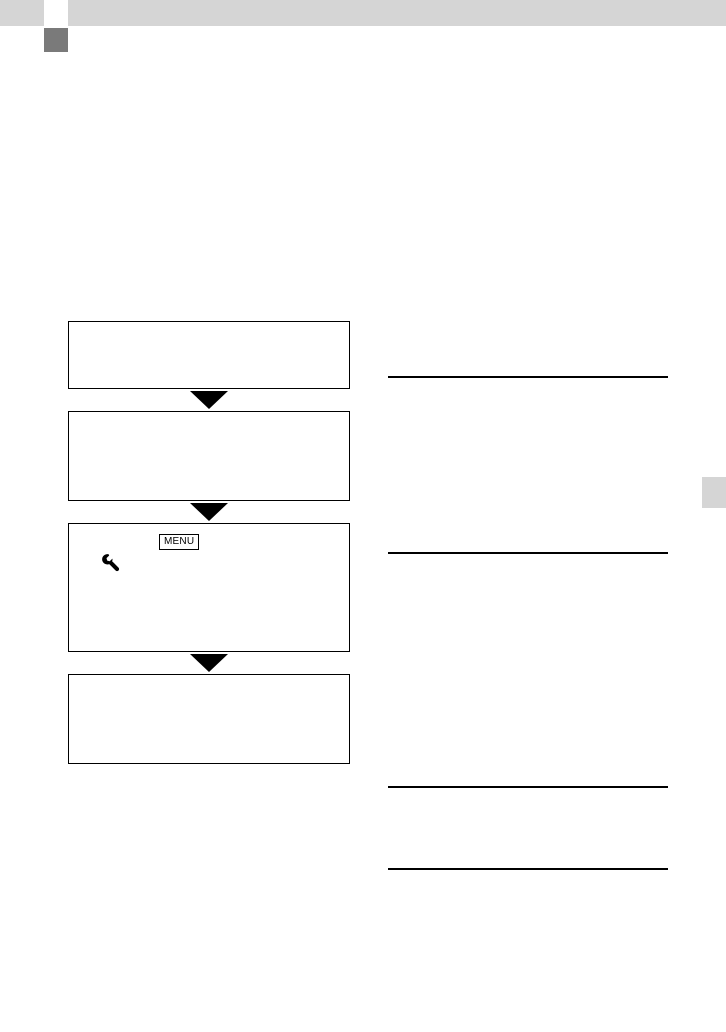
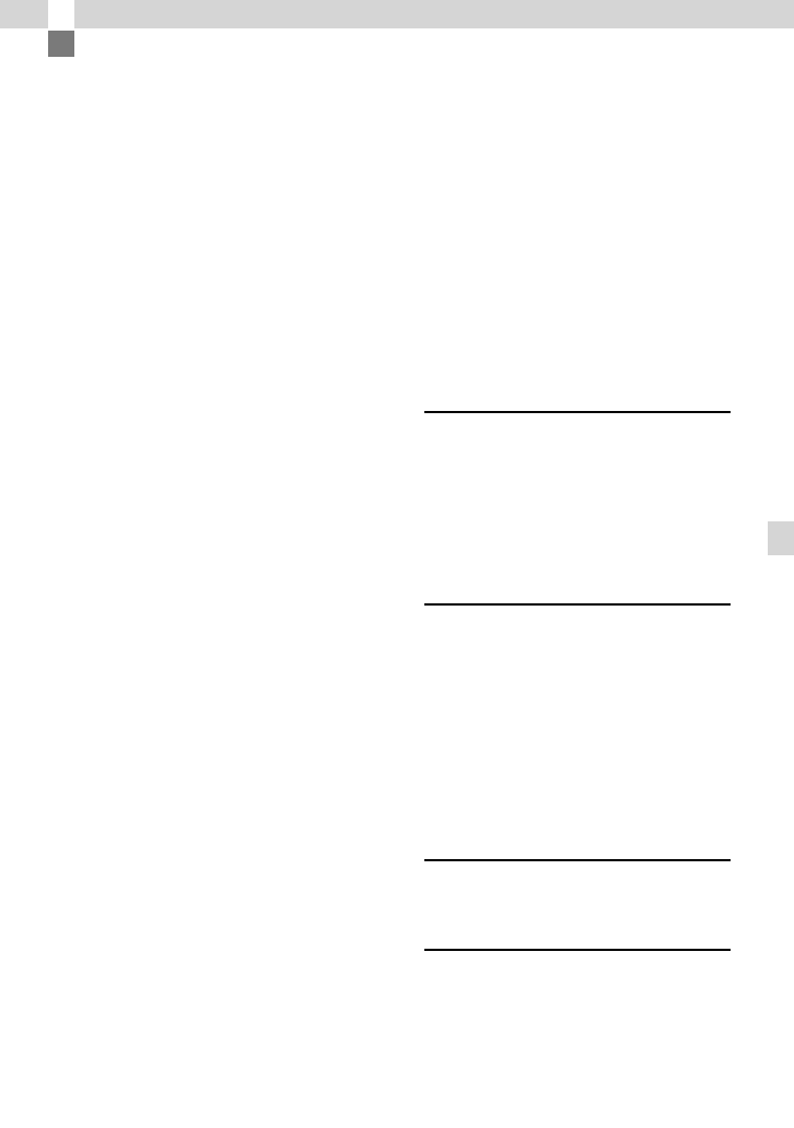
- MENU
